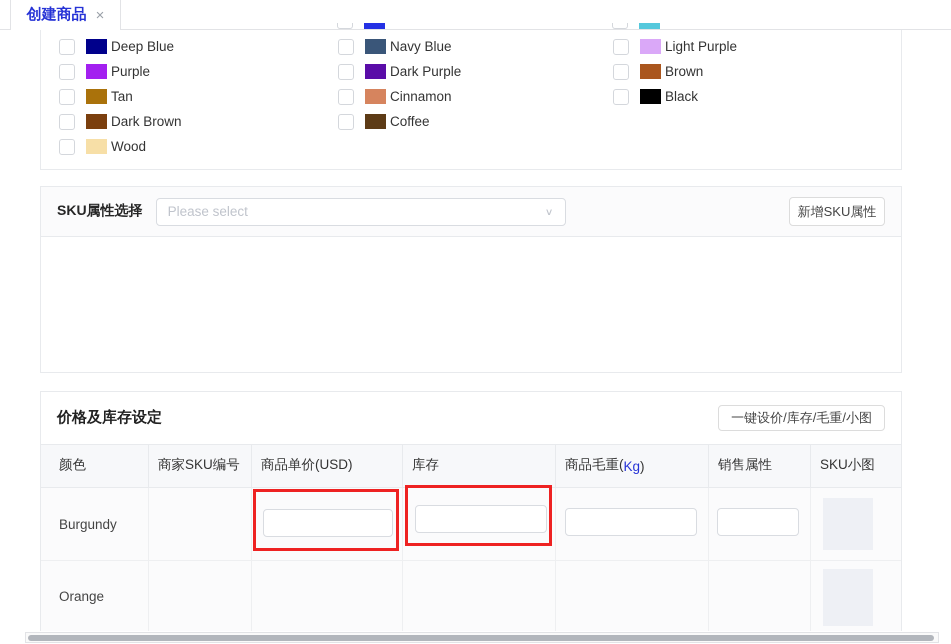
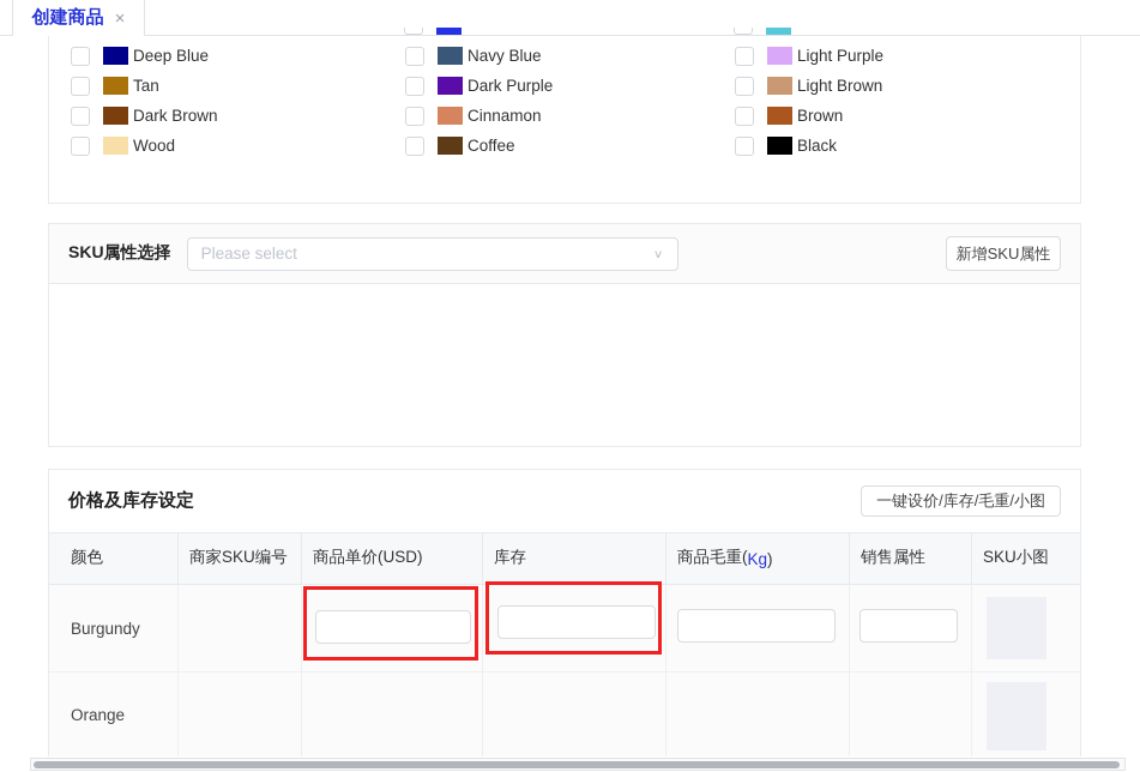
  创建商品
  ×
  Deep Blue
- Purple
  Tan
  Dark Brown
  Wood
  Navy Blue
  Dark Purple
  Cinnamon
  Coffee
  Light Purple
+ Light Brown
  Brown
  Black
  SKU属性选择
  Please select
  ∨
  新增SKU属性
  价格及库存设定
  一键设价/库存/毛重/小图
  颜色
  商家SKU编号
  商品单价(USD)
  库存
  商品毛重(
  Kg
  )
  销售属性
  SKU小图
  Burgundy
  Orange
